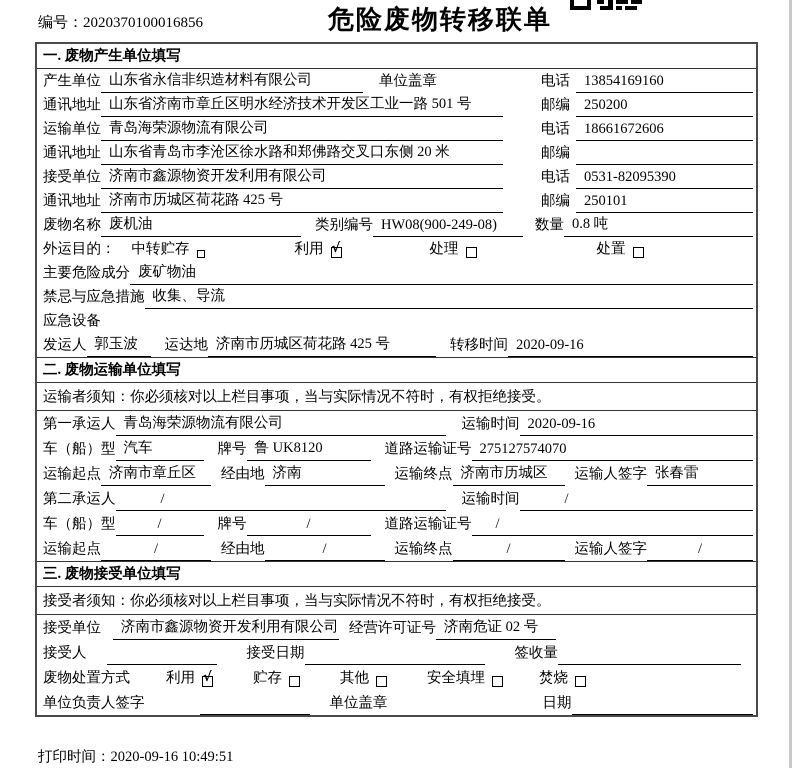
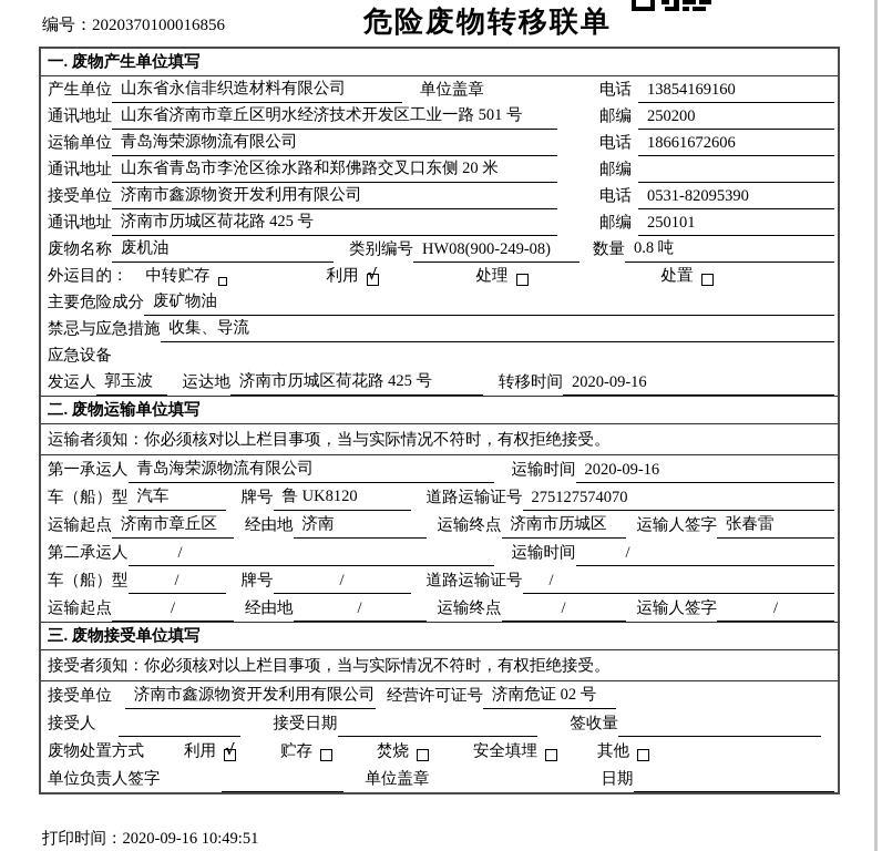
  编号：2020370100016856
  危险废物转移联单
  一. 废物产生单位填写
  产生单位
  山东省永信非织造材料有限公司
  单位盖章
  电话
  13854169160
  通讯地址
  山东省济南市章丘区明水经济技术开发区工业一路 501 号
  邮编
  250200
  运输单位
  青岛海荣源物流有限公司
  电话
  18661672606
  通讯地址
  山东省青岛市李沧区徐水路和郑佛路交叉口东侧 20 米
  邮编
  接受单位
  济南市鑫源物资开发利用有限公司
  电话
  0531-82095390
  通讯地址
  济南市历城区荷花路 425 号
  邮编
  250101
  废物名称
  废机油
  类别编号
  HW08(900-249-08)
  数量
  0.8 吨
  外运目的：
  中转贮存
  利用
  √
  处理
  处置
  主要危险成分
  废矿物油
  禁忌与应急措施
  收集、导流
  应急设备
  发运人
  郭玉波
  运达地
  济南市历城区荷花路 425 号
  转移时间
  2020-09-16
  二. 废物运输单位填写
  运输者须知：你必须核对以上栏目事项，当与实际情况不符时，有权拒绝接受。
  第一承运人
  青岛海荣源物流有限公司
  运输时间
  2020-09-16
  车（船）型
  汽车
  牌号
  鲁 UK8120
  道路运输证号
  275127574070
  运输起点
  济南市章丘区
  经由地
  济南
  运输终点
  济南市历城区
  运输人签字
  张春雷
  第二承运人
  /
  运输时间
  /
  车（船）型
  /
  牌号
  /
  道路运输证号
  /
  运输起点
  /
  经由地
  /
  运输终点
  /
  运输人签字
  /
  三. 废物接受单位填写
  接受者须知：你必须核对以上栏目事项，当与实际情况不符时，有权拒绝接受。
  接受单位
  济南市鑫源物资开发利用有限公司
  经营许可证号
  济南危证 02 号
  接受人
  接受日期
  签收量
  废物处置方式
  利用
  √
  贮存
- 其他
+ 焚烧
  安全填埋
- 焚烧
+ 其他
  单位负责人签字
  单位盖章
  日期
  打印时间：2020-09-16 10:49:51
